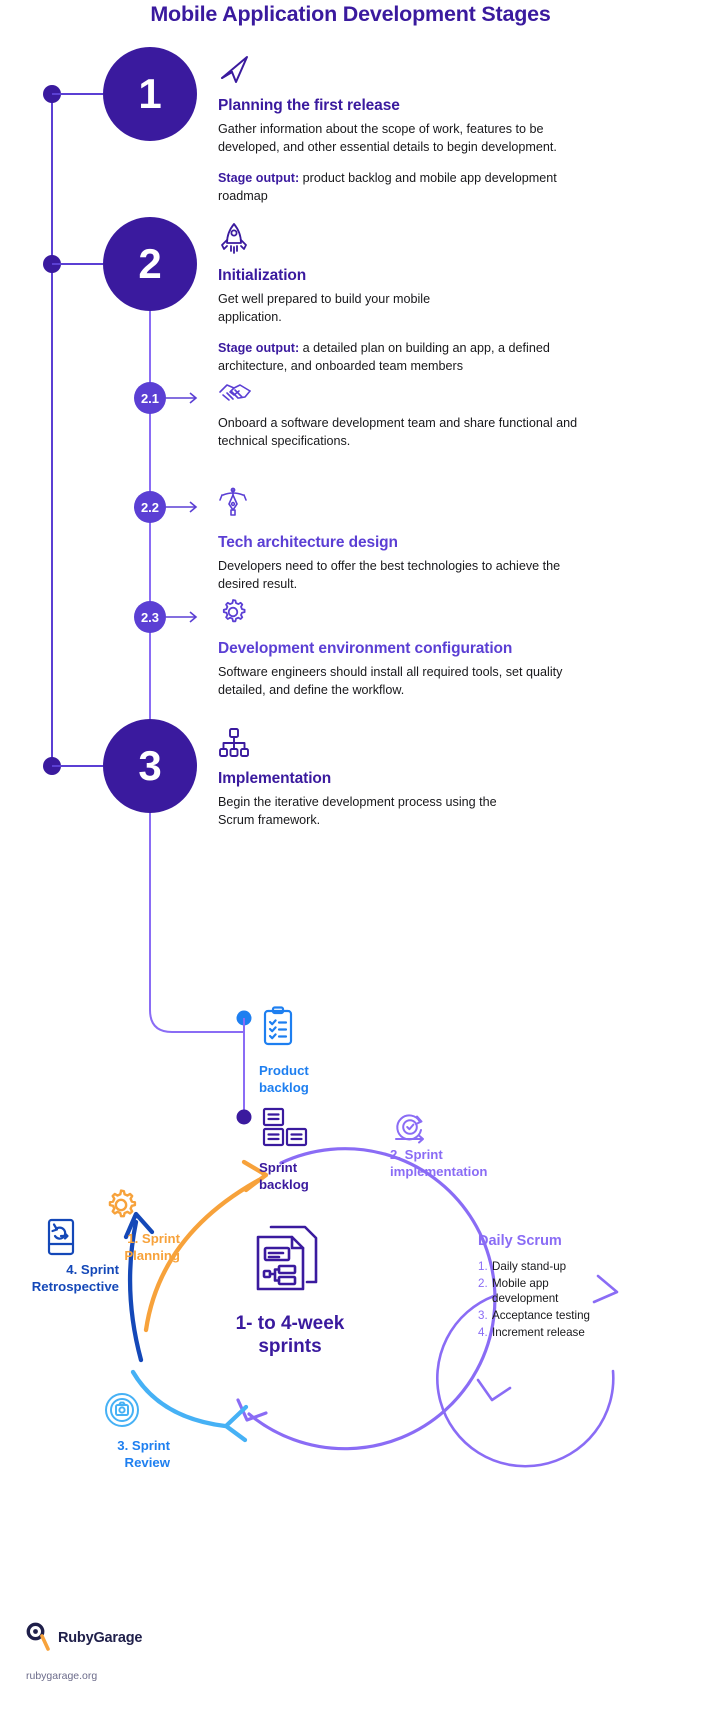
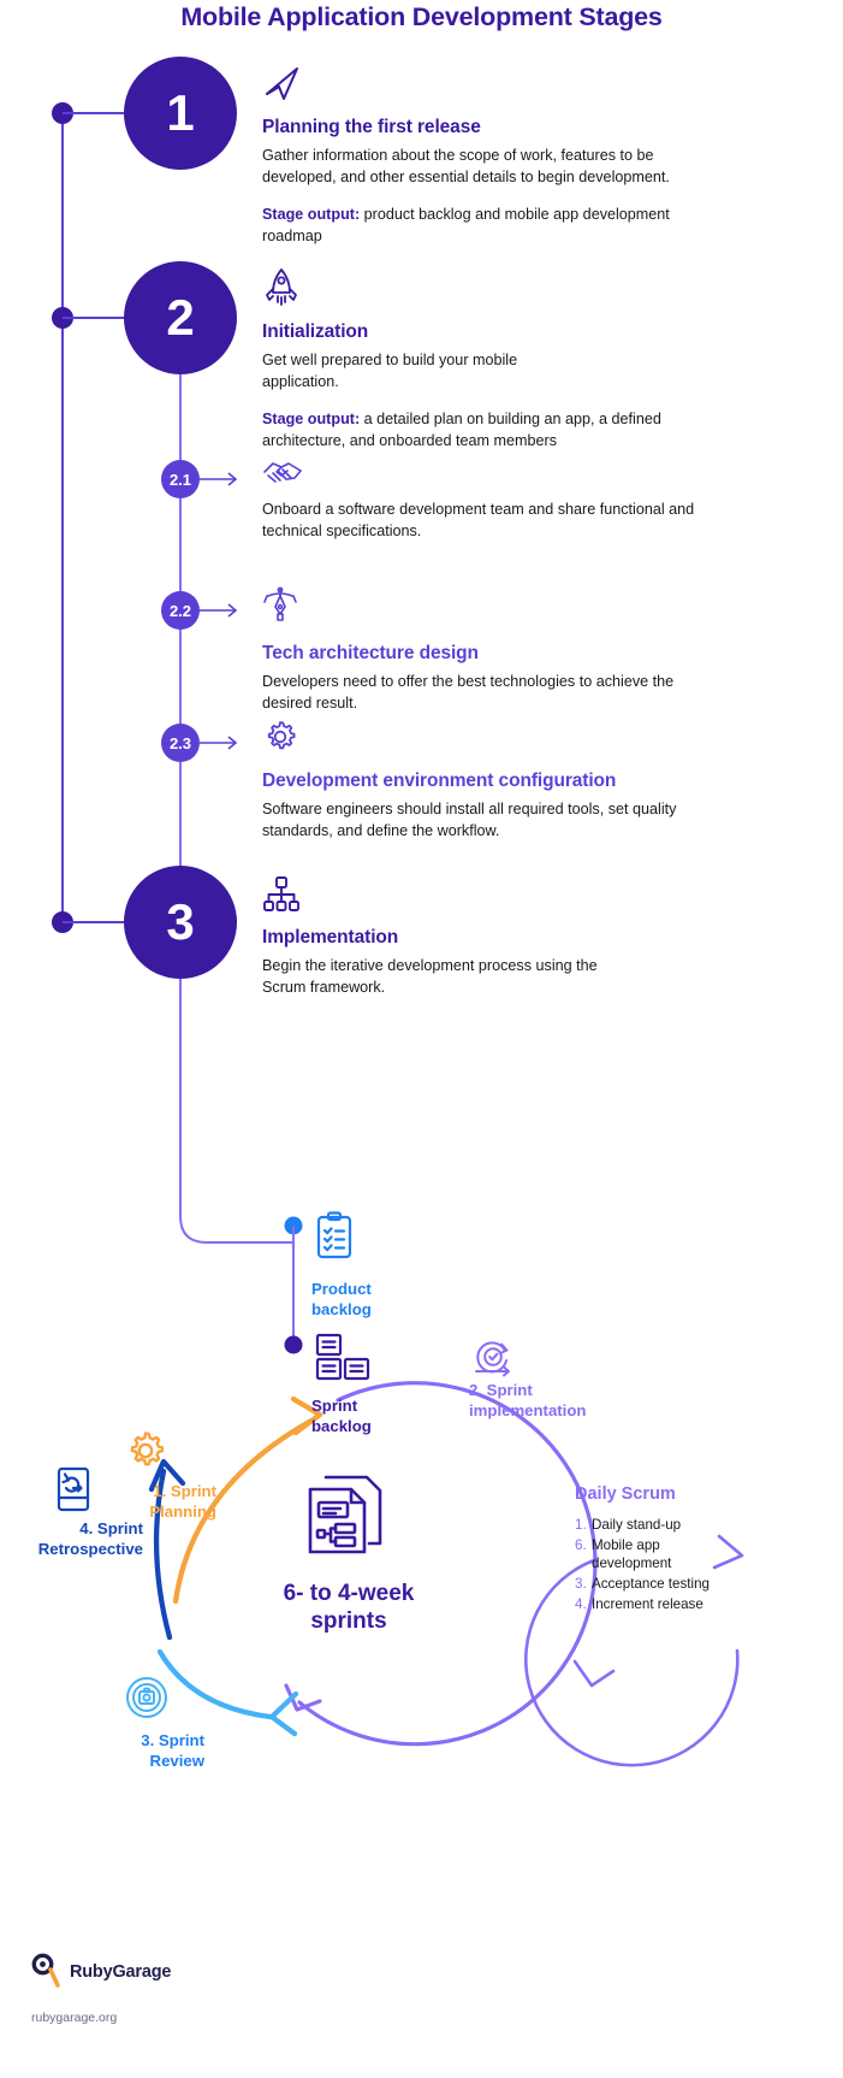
  Mobile Application Development Stages
  1
  Planning the first release
  Gather information about the scope of work, features to be developed, and other essential details to begin development.
  Stage output: product backlog and mobile app development roadmap
  2
  Initialization
  Get well prepared to build your mobile application.
  Stage output: a detailed plan on building an app, a defined architecture, and onboarded team members
  2.1
  Onboard a software development team and share functional and technical specifications.
  2.2
  Tech architecture design
  Developers need to offer the best technologies to achieve the desired result.
  2.3
  Development environment configuration
- Software engineers should install all required tools, set quality detailed, and define the workflow.
+ Software engineers should install all required tools, set quality standards, and define the workflow.
  3
  Implementation
  Begin the iterative development process using the Scrum framework.
  Product
  backlog
  Sprint
  backlog
  1. Sprint
  Planning
  2. Sprint
  implementation
  4. Sprint
  Retrospective
  3. Sprint
  Review
- 1- to 4-week
+ 6- to 4-week
  sprints
  Daily Scrum
  1.
  Daily stand-up
- 2.
+ 6.
  Mobile app development
  3.
  Acceptance testing
  4.
  Increment release
  RubyGarage
  rubygarage.org
